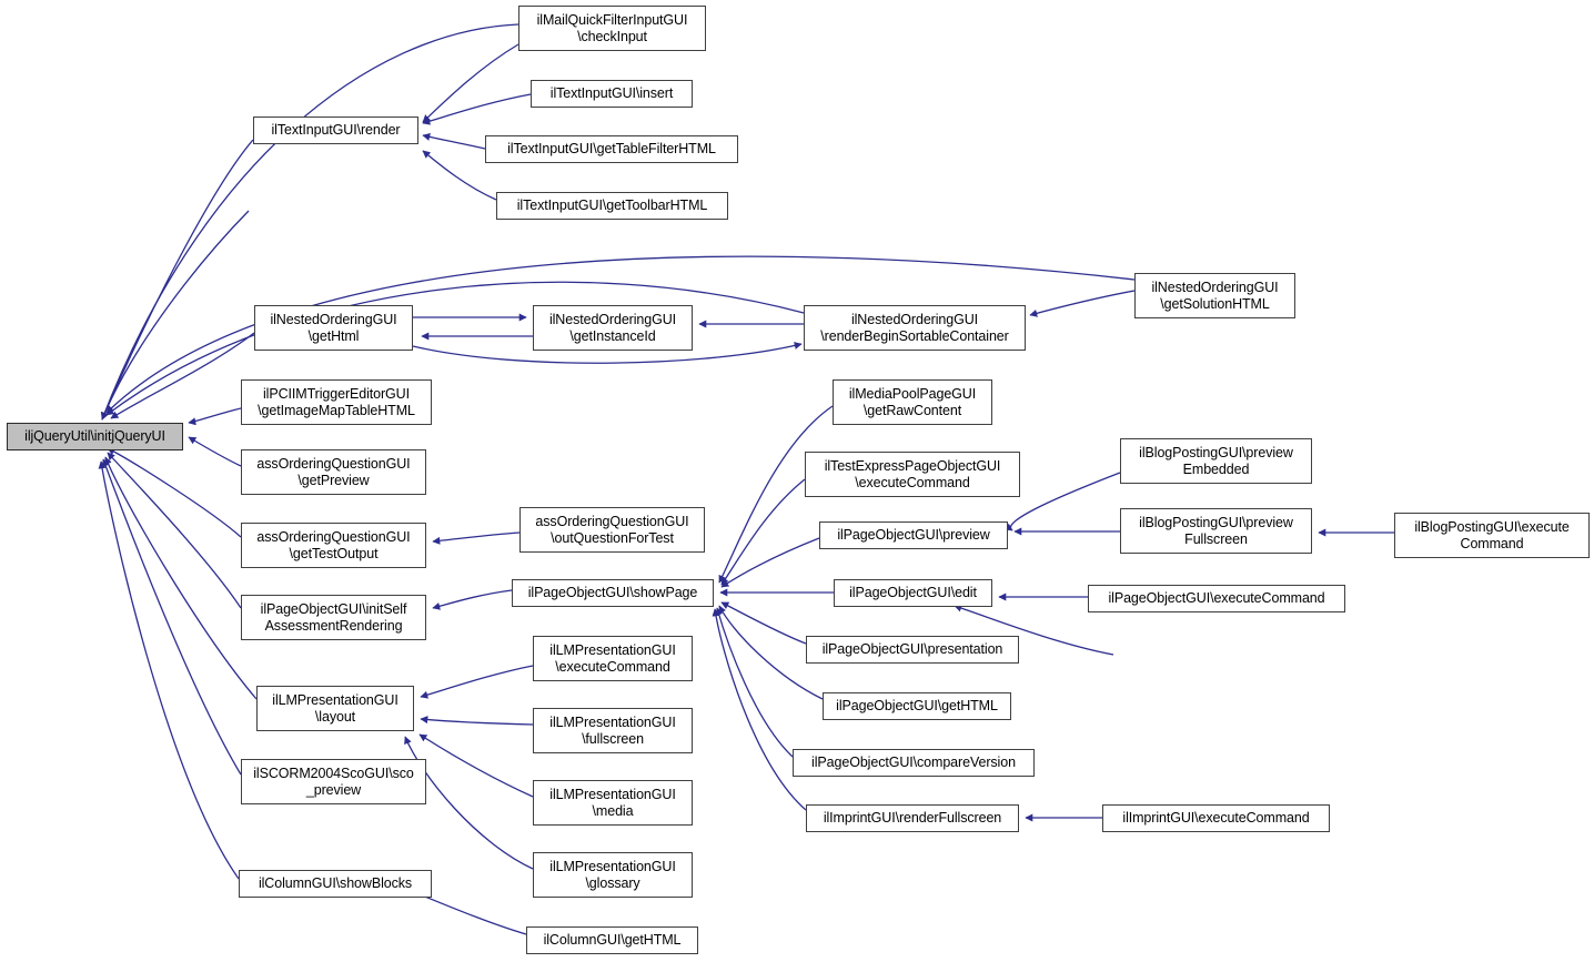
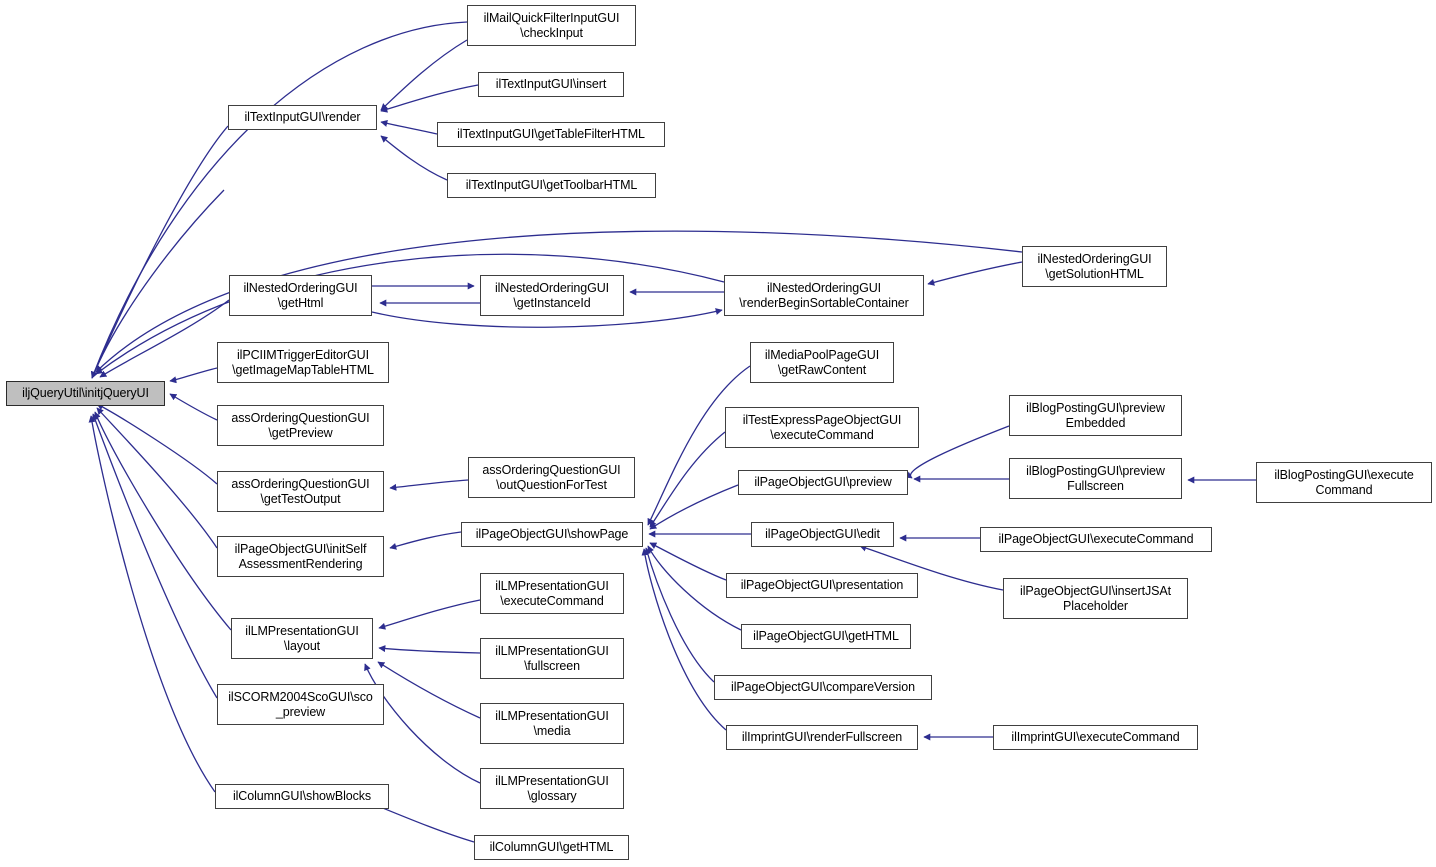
  iljQueryUtil\initjQueryUI
  ilMailQuickFilterInputGUI
  \checkInput
  ilTextInputGUI\render
  ilTextInputGUI\insert
  ilTextInputGUI\getTableFilterHTML
  ilTextInputGUI\getToolbarHTML
  ilNestedOrderingGUI
  \getHtml
  ilNestedOrderingGUI
  \getInstanceId
  ilNestedOrderingGUI
  \renderBeginSortableContainer
  ilNestedOrderingGUI
  \getSolutionHTML
  ilPCIIMTriggerEditorGUI
  \getImageMapTableHTML
  assOrderingQuestionGUI
  \getPreview
  assOrderingQuestionGUI
  \getTestOutput
  assOrderingQuestionGUI
  \outQuestionForTest
  ilPageObjectGUI\initSelf
  AssessmentRendering
  ilPageObjectGUI\showPage
  ilMediaPoolPageGUI
  \getRawContent
  ilTestExpressPageObjectGUI
  \executeCommand
  ilPageObjectGUI\preview
  ilBlogPostingGUI\preview
  Embedded
  ilBlogPostingGUI\preview
  Fullscreen
  ilBlogPostingGUI\execute
  Command
  ilPageObjectGUI\edit
  ilPageObjectGUI\executeCommand
+ ilPageObjectGUI\insertJSAt
+ Placeholder
  ilPageObjectGUI\presentation
  ilPageObjectGUI\getHTML
  ilPageObjectGUI\compareVersion
  ilImprintGUI\renderFullscreen
  ilImprintGUI\executeCommand
  ilLMPresentationGUI
  \executeCommand
  ilLMPresentationGUI
  \layout
  ilLMPresentationGUI
  \fullscreen
  ilSCORM2004ScoGUI\sco
  _preview
  ilLMPresentationGUI
  \media
  ilLMPresentationGUI
  \glossary
  ilColumnGUI\showBlocks
  ilColumnGUI\getHTML
